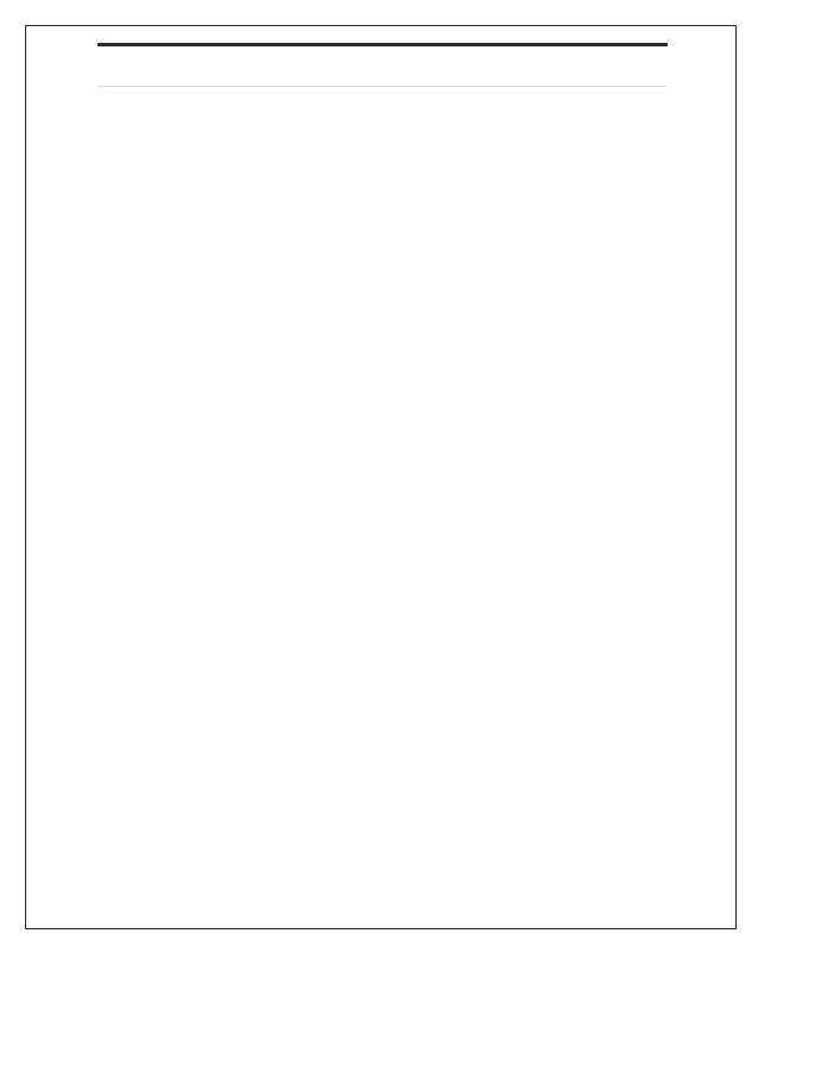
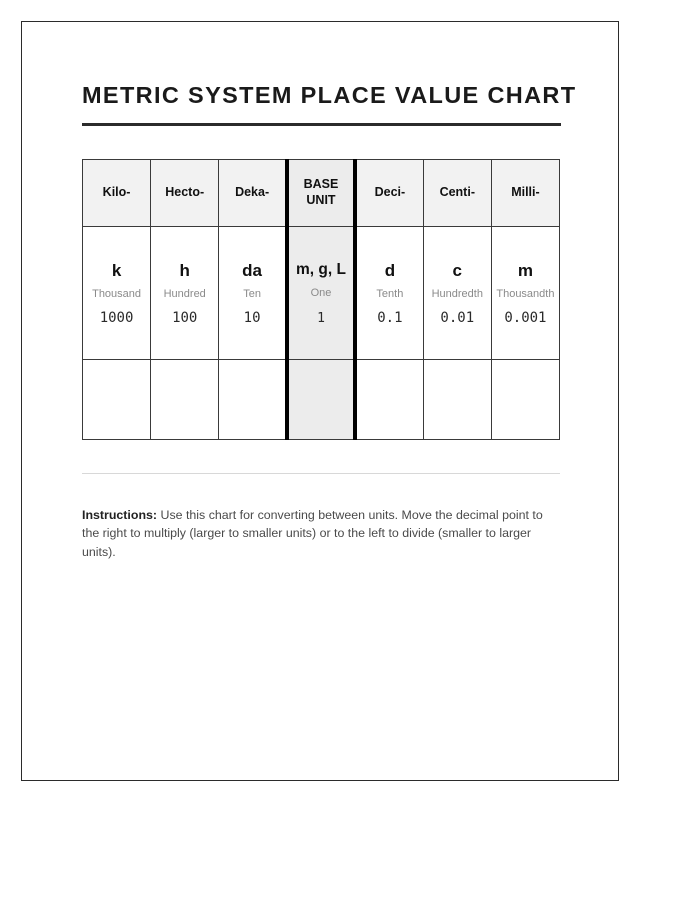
+ METRIC SYSTEM PLACE VALUE CHART
+ Kilo-	Hecto-	Deka-	BASE UNIT	Deci-	Centi-	Milli-
+ k Thousand 1000	h Hundred 100	da Ten 10	m, g, L One 1	d Tenth 0.1	c Hundredth 0.01	m Thousandth 0.001
+ Instructions: Use this chart for converting between units. Move the decimal point to the right to multiply (larger to smaller units) or to the left to divide (smaller to larger units).
